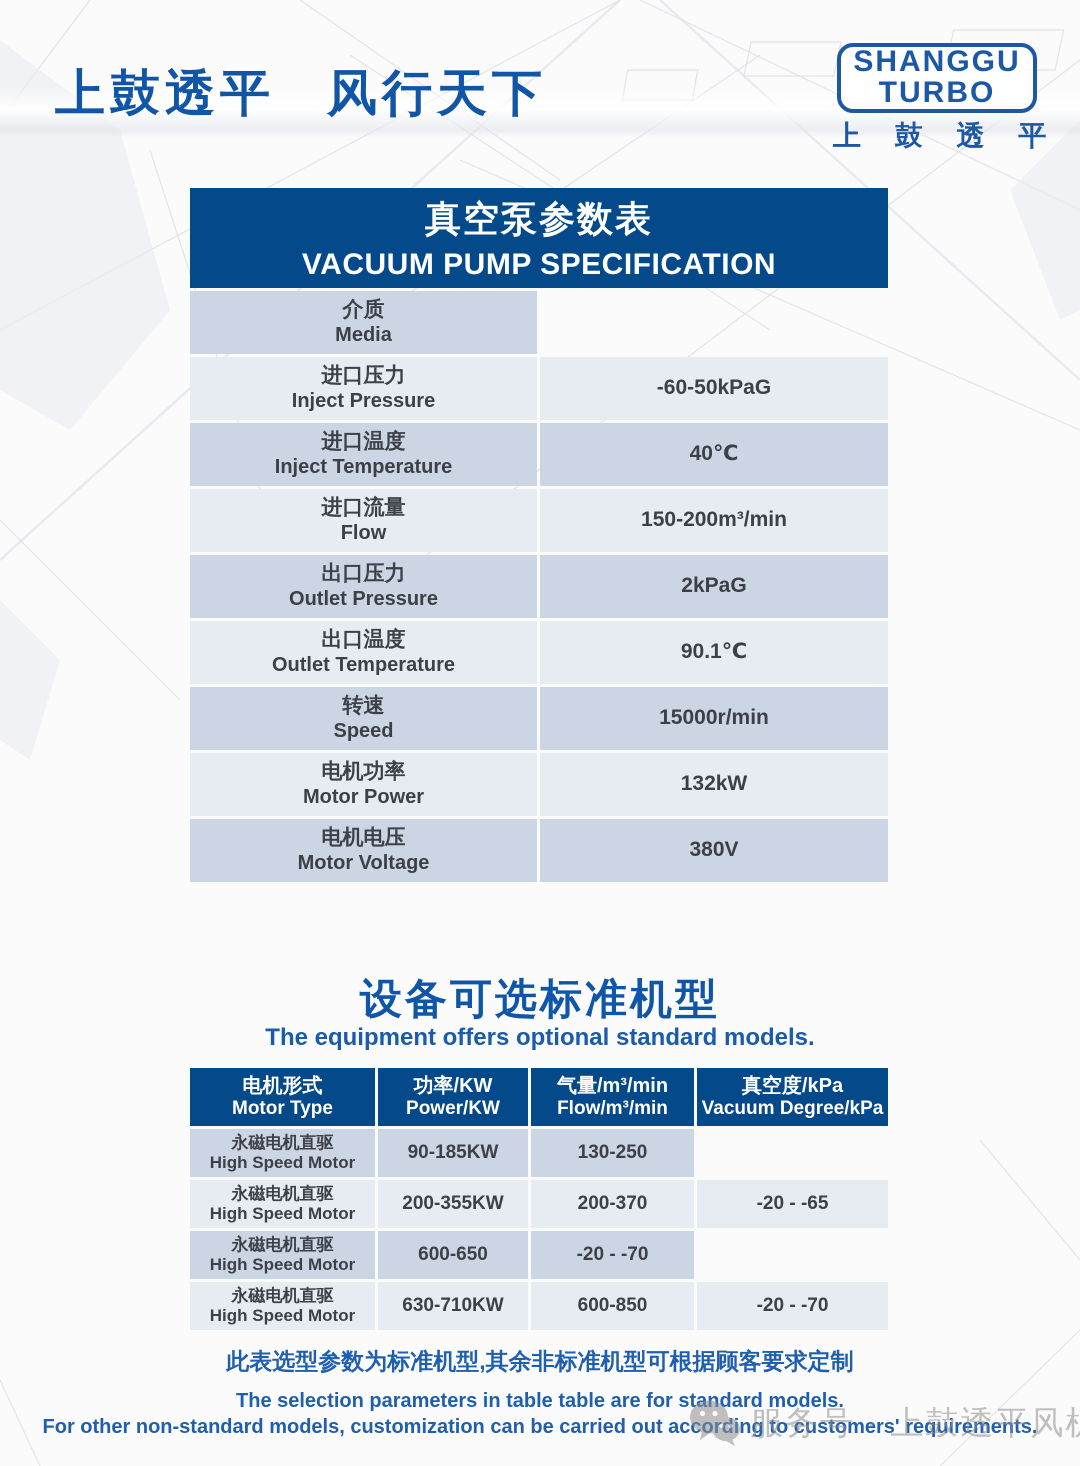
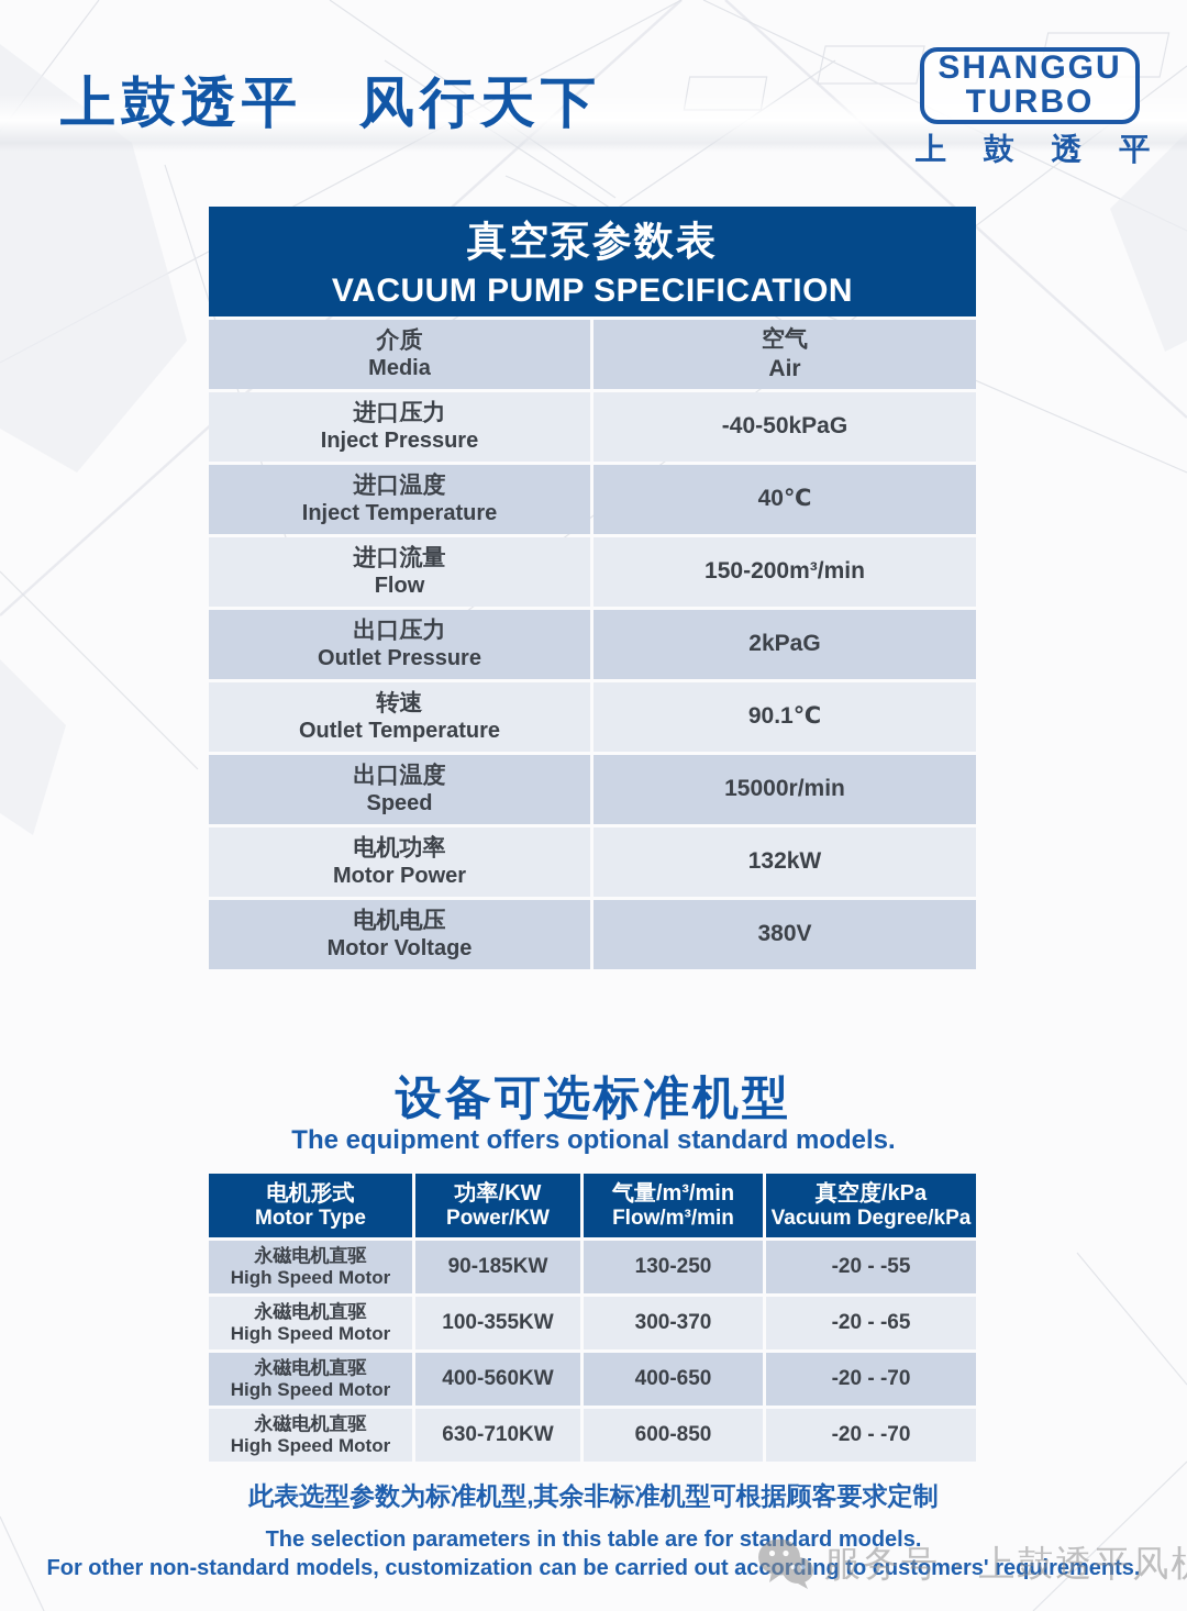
  上鼓透平 风行天下
  SHANGGU
  TURBO
  上 鼓 透 平
  真空泵参数表
  VACUUM PUMP SPECIFICATION
  介质
  Media
+ 空气
+ Air
  进口压力
  Inject Pressure
- -60-50kPaG
+ -40-50kPaG
  进口温度
  Inject Temperature
  40℃
  进口流量
  Flow
  150-200m³/min
  出口压力
  Outlet Pressure
  2kPaG
- 出口温度
+ 转速
  Outlet Temperature
  90.1℃
- 转速
+ 出口温度
  Speed
  15000r/min
  电机功率
  Motor Power
  132kW
  电机电压
  Motor Voltage
  380V
  设备可选标准机型
  The equipment offers optional standard models.
  电机形式
  Motor Type
  功率/KW
  Power/KW
  气量/m³/min
  Flow/m³/min
  真空度/kPa
  Vacuum Degree/kPa
  永磁电机直驱
  High Speed Motor
  90-185KW
  130-250
+ -20 - -55
  永磁电机直驱
  High Speed Motor
- 200-355KW
+ 100-355KW
- 200-370
+ 300-370
  -20 - -65
  永磁电机直驱
  High Speed Motor
+ 400-560KW
- 600-650
+ 400-650
  -20 - -70
  永磁电机直驱
  High Speed Motor
  630-710KW
  600-850
  -20 - -70
  此表选型参数为标准机型,其余非标准机型可根据顾客要求定制
- The selection parameters in table table are for standard models.
+ The selection parameters in this table are for standard models.
  For other non-standard models, customization can be carried out according to customers' requirements.
  服务号 · 上鼓透平风
